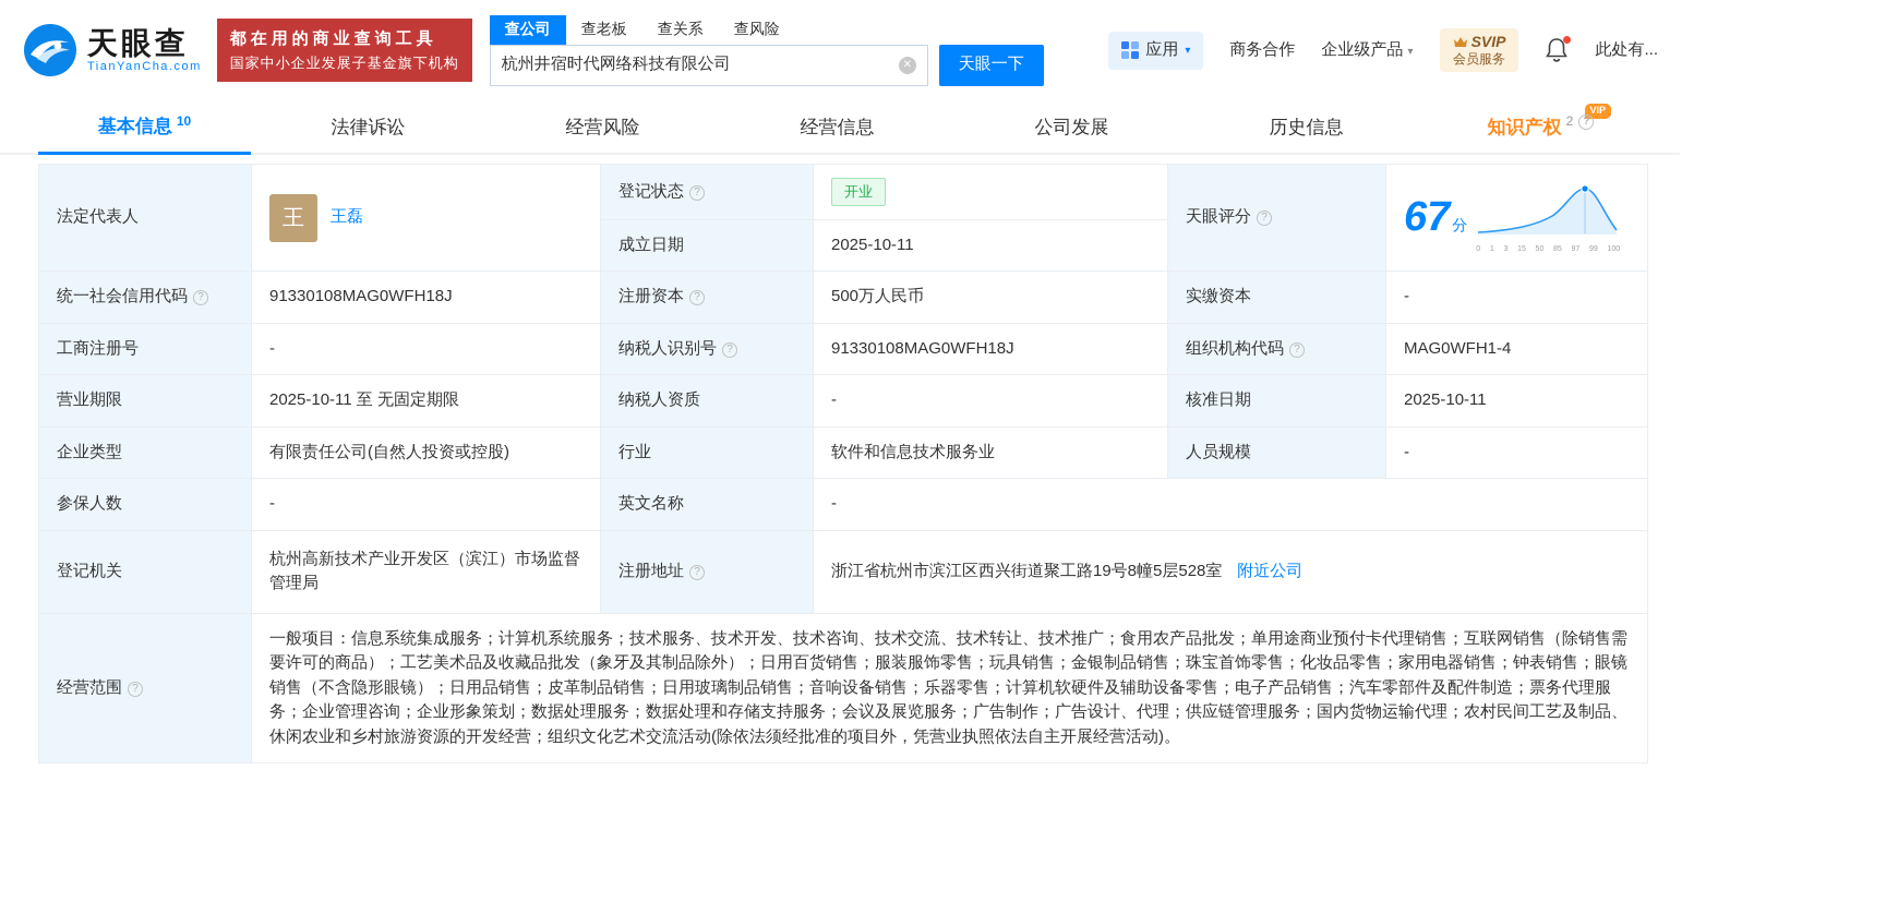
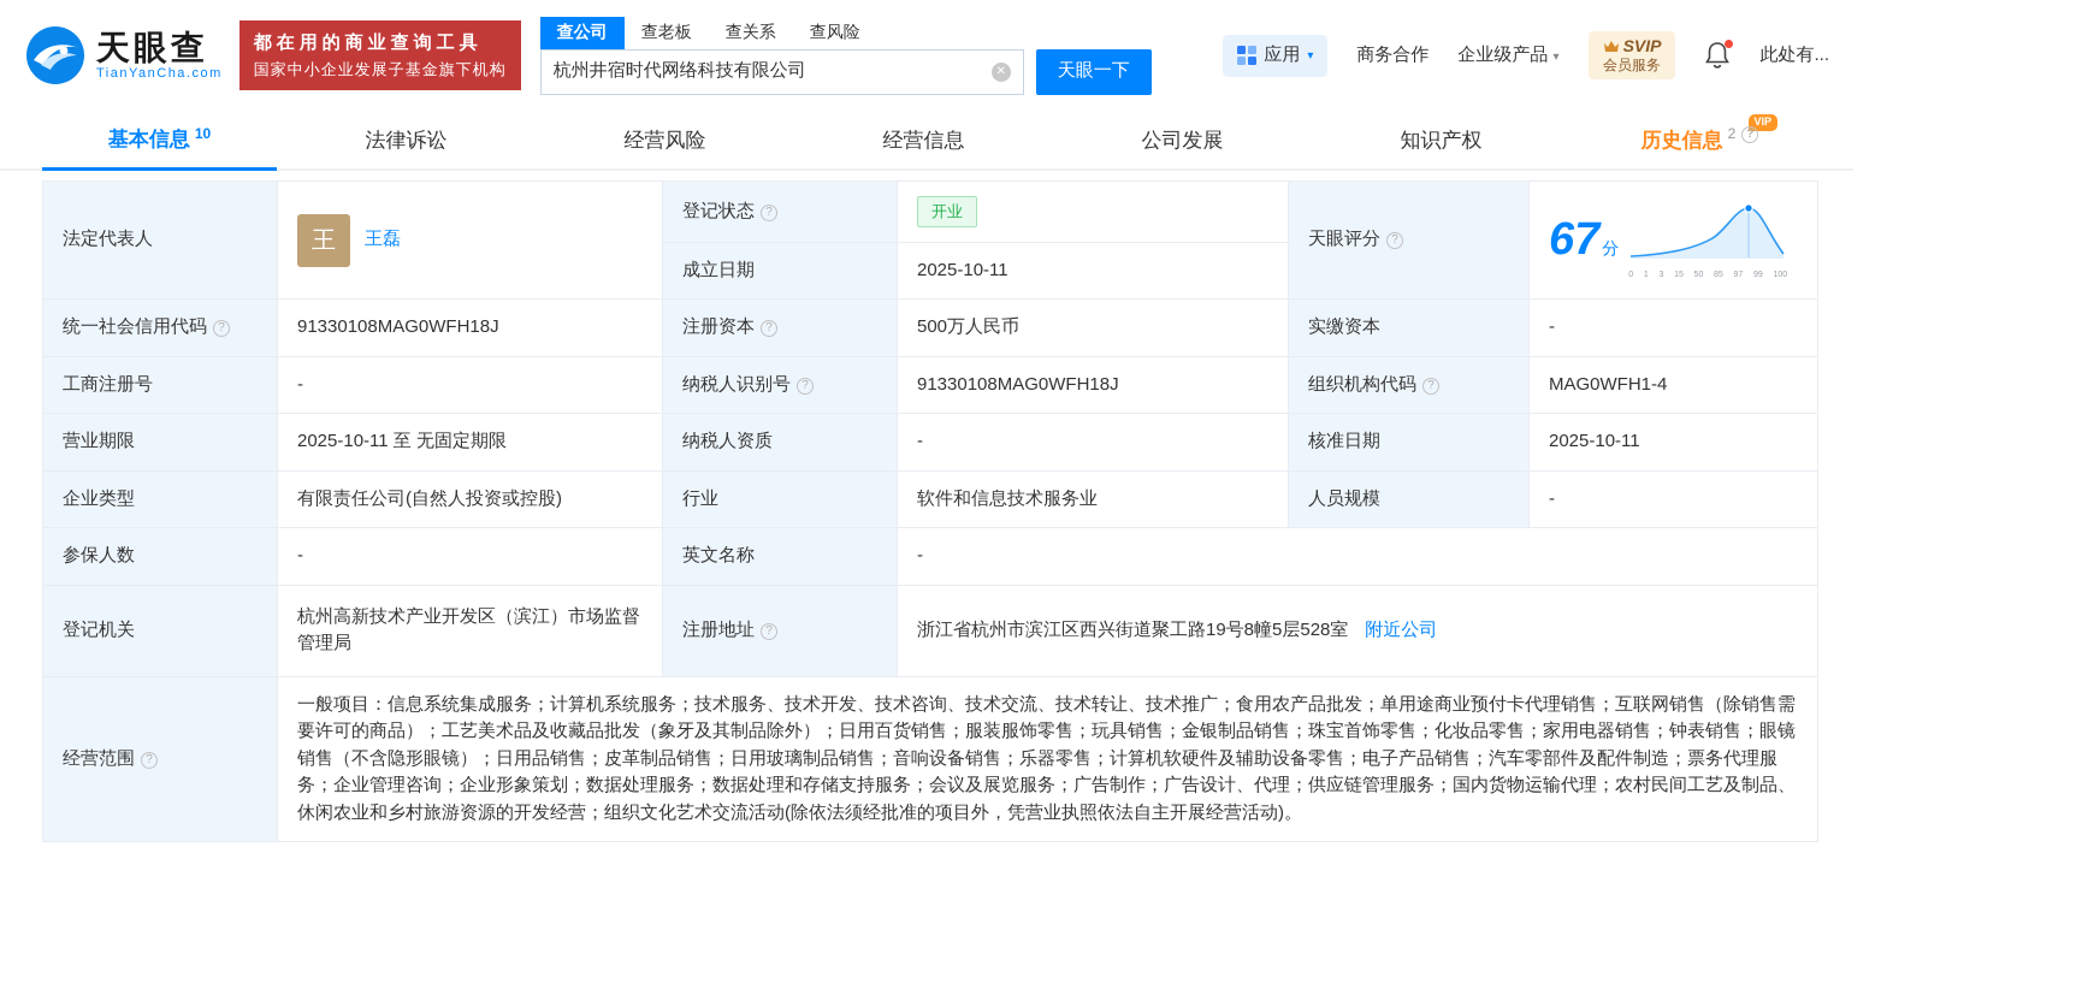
  天眼查
  TianYanCha.com
  都在用的商业查询工具
  国家中小企业发展子基金旗下机构
  查公司
  查老板
  查关系
  查风险
  杭州井宿时代网络科技有限公司
  ✕
  天眼一下
  应用
  ▾
  商务合作
  企业级产品 ▾
  SVIP
  会员服务
  此处有...
  基本信息
  10
  法律诉讼
  经营风险
  经营信息
  公司发展
- 历史信息
+ 知识产权
  VIP
- 知识产权
+ 历史信息
  2
  ?
  成立日期	2025-10-11
  统一社会信用代码 ?	91330108MAG0WFH18J	注册资本 ?	500万人民币	实缴资本	-
  工商注册号	-	纳税人识别号 ?	91330108MAG0WFH18J	组织机构代码 ?	MAG0WFH1-4
  营业期限	2025-10-11 至 无固定期限	纳税人资质	-	核准日期	2025-10-11
  企业类型	有限责任公司(自然人投资或控股)	行业	软件和信息技术服务业	人员规模	-
  参保人数	-	英文名称	-
  登记机关	杭州高新技术产业开发区（滨江）市场监督管理局	注册地址 ?	浙江省杭州市滨江区西兴街道聚工路19号8幢5层528室 附近公司
  经营范围 ?	一般项目：信息系统集成服务；计算机系统服务；技术服务、技术开发、技术咨询、技术交流、技术转让、技术推广；食用农产品批发；单用途商业预付卡代理销售；互联网销售（除销售需要许可的商品）；工艺美术品及收藏品批发（象牙及其制品除外）；日用百货销售；服装服饰零售；玩具销售；金银制品销售；珠宝首饰零售；化妆品零售；家用电器销售；钟表销售；眼镜销售（不含隐形眼镜）；日用品销售；皮革制品销售；日用玻璃制品销售；音响设备销售；乐器零售；计算机软硬件及辅助设备零售；电子产品销售；汽车零部件及配件制造；票务代理服务；企业管理咨询；企业形象策划；数据处理服务；数据处理和存储支持服务；会议及展览服务；广告制作；广告设计、代理；供应链管理服务；国内货物运输代理；农村民间工艺及制品、休闲农业和乡村旅游资源的开发经营；组织文化艺术交流活动(除依法须经批准的项目外，凭营业执照依法自主开展经营活动)。
